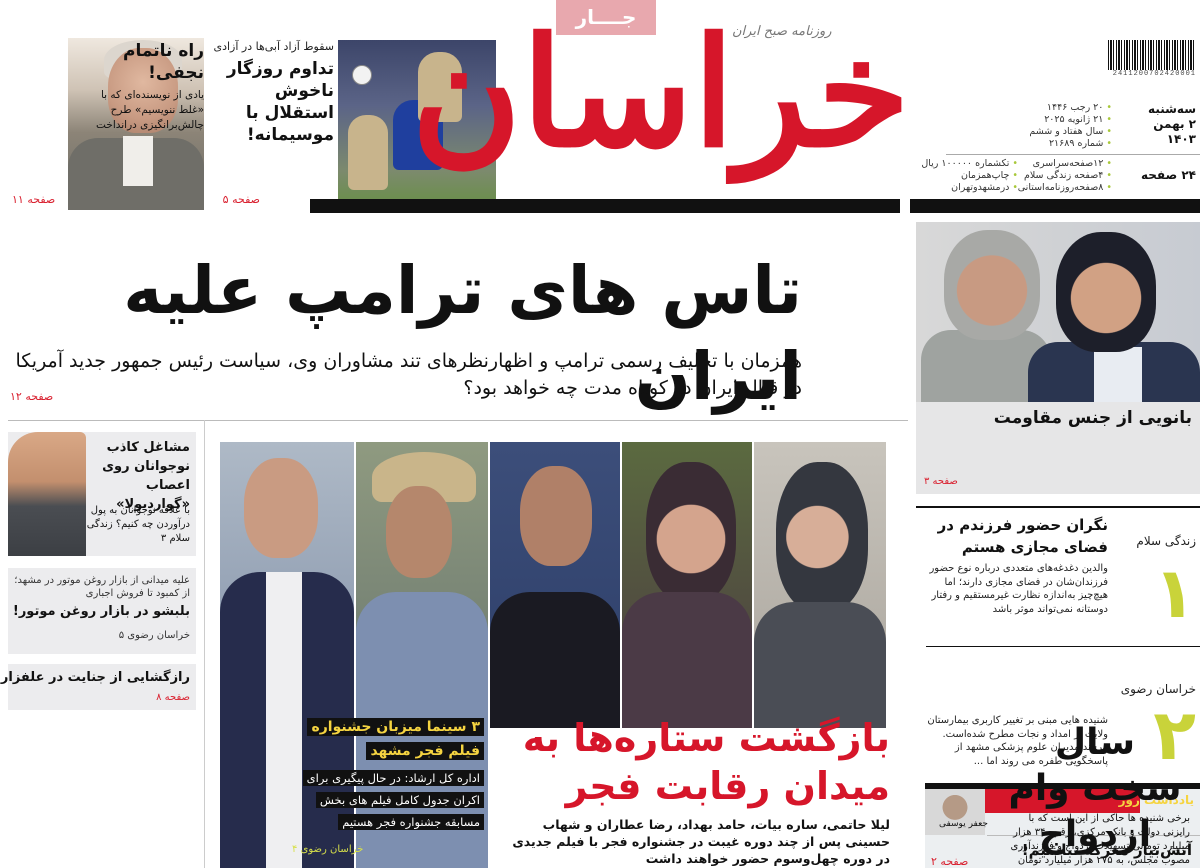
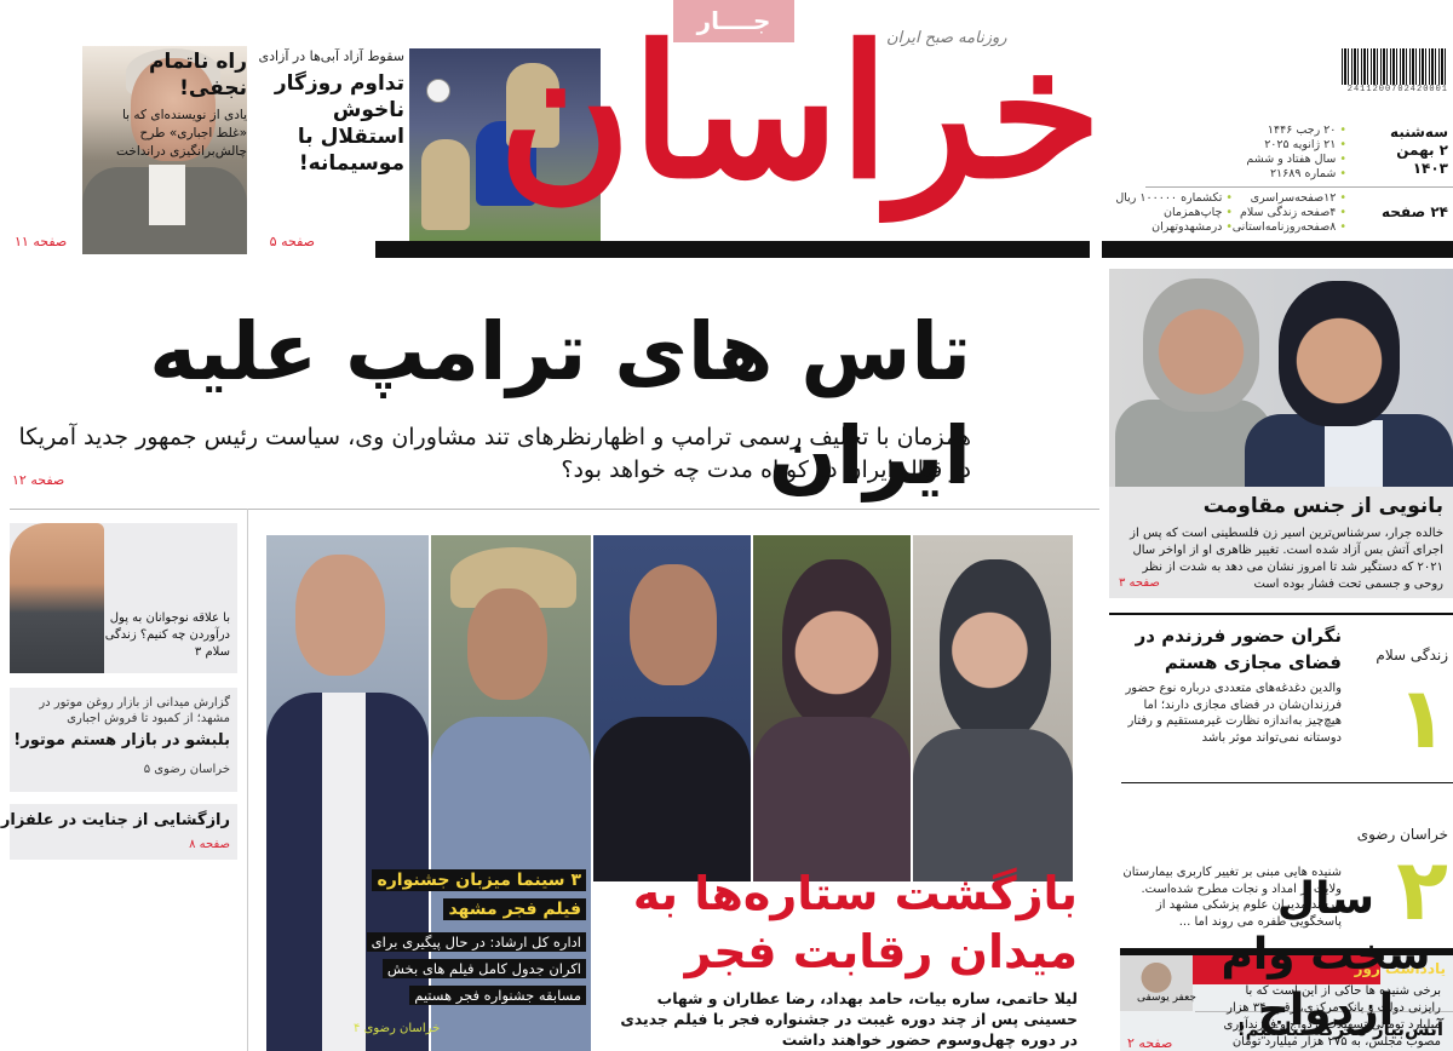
  راه ناتمام نجفی!
- یادی از نویسنده‌ای که با «غلط ننویسیم» طرح چالش‌برانگیزی درانداخت
+ یادی از نویسنده‌ای که با «غلط اجباری» طرح چالش‌برانگیزی درانداخت
  صفحه ۱۱
  سقوط آزاد آبی‌ها در آزادی
  تداوم روزگار ناخوش استقلال با موسیمانه!
  صفحه ۵
  خراسان
  جــــار
  روزنامه صبح ایران
  2411200702420001
  سهشنبه
  ۲ بهمن
  ۱۴۰۳
  ۲۰ رجب ۱۴۴۶
  ۲۱ ژانویه ۲۰۲۵
  سال هفتاد و ششم
  شماره ۲۱۶۸۹
  ۲۴ صفحه
  ۱۲صفحه‌سراسری
  ۴صفحه زندگی سلام
  ۸صفحهروزنامه‌استانی
  تکشماره ۱۰۰۰۰۰ ریال
  چاپ‌همزمان
  درمشهدوتهران
  تاس های ترامپ علیه ایران
  همزمان با تحلیف رسمی ترامپ و اظهارنظرهای تند مشاوران وی، سیاست رئیس جمهور جدید آمریکا در قبال ایران در کوتاه مدت چه خواهد بود؟
  صفحه ۱۲
  بانویی از جنس مقاومت
+ خالده جرار، سرشناس‌ترین اسیر زن فلسطینی است که پس از اجرای آتش بس آزاد شده است. تغییر ظاهری او از اواخر سال ۲۰۲۱ که دستگیر شد تا امروز نشان می دهد به شدت از نظر روحی و جسمی تحت فشار بوده است
  صفحه ۳
  زندگی سلام
  ۱
  نگران حضور فرزندم در فضای مجازی هستم
  والدین دغدغه‌های متعددی درباره نوع حضور فرزندان‌شان در فضای مجازی دارند؛ اما هیچ‌چیز به‌اندازه نظارت غیرمستقیم و رفتار دوستانه نمی‌تواند موثر باشد
  خراسان رضوی
  ۲
  شنیده هایی مبنی بر تغییر کاربری بیمارستان ولایتز امداد و نجات مطرح شده‌است. هرچند مدیران علوم پزشکی مشهد از پاسخگویی طفره می روند اما ...
  یادداشت روز
  جعفر یوسفی
  آتش‌بیار معرکه نباشیم!
  صفحه ۲
- مشاغل کاذب نوجوانان روی اعصاب «گواردیولا»
  با علاقه نوجوانان به پول درآوردن چه کنیم؟ زندگی سلام ۳
- علیه میدانی از بازار روغن موتور در مشهد؛ از کمبود تا فروش اجباری
+ گزارش میدانی از بازار روغن موتور در مشهد؛ از کمبود تا فروش اجباری
- بلبشو در بازار روغن موتور!
+ بلبشو در بازار هستم موتور!
  خراسان رضوی ۵
  رازگشایی از جنایت در علفزار
  صفحه ۸
  سال سخت وام ازدواج
  برخی شنیده ها حاکی از این است که با رایزنی دولت و بانک مرکزی، رقم ۳۴۰ هزار میلیارد تومانی تسهیلات ازدواج و فرزندآوری مصوب مجلس، به ۲۷۵ هزار میلیارد تومان
  ۳ سینما میزبان جشنواره
  فیلم فجر مشهد
  اداره کل ارشاد: در حال پیگیری برای
  اکران جدول کامل فیلم های بخش
  مسابقه جشنواره فجر هستیم
  خراسان رضوی ۴
  بازگشت ستاره‌ها به میدان رقابت فجر
  لیلا حاتمی، ساره بیات، حامد بهداد، رضا عطاران و شهاب حسینی پس از چند دوره غیبت در جشنواره فجر با فیلم جدیدی در دوره چهل‌وسوم حضور خواهند داشت
